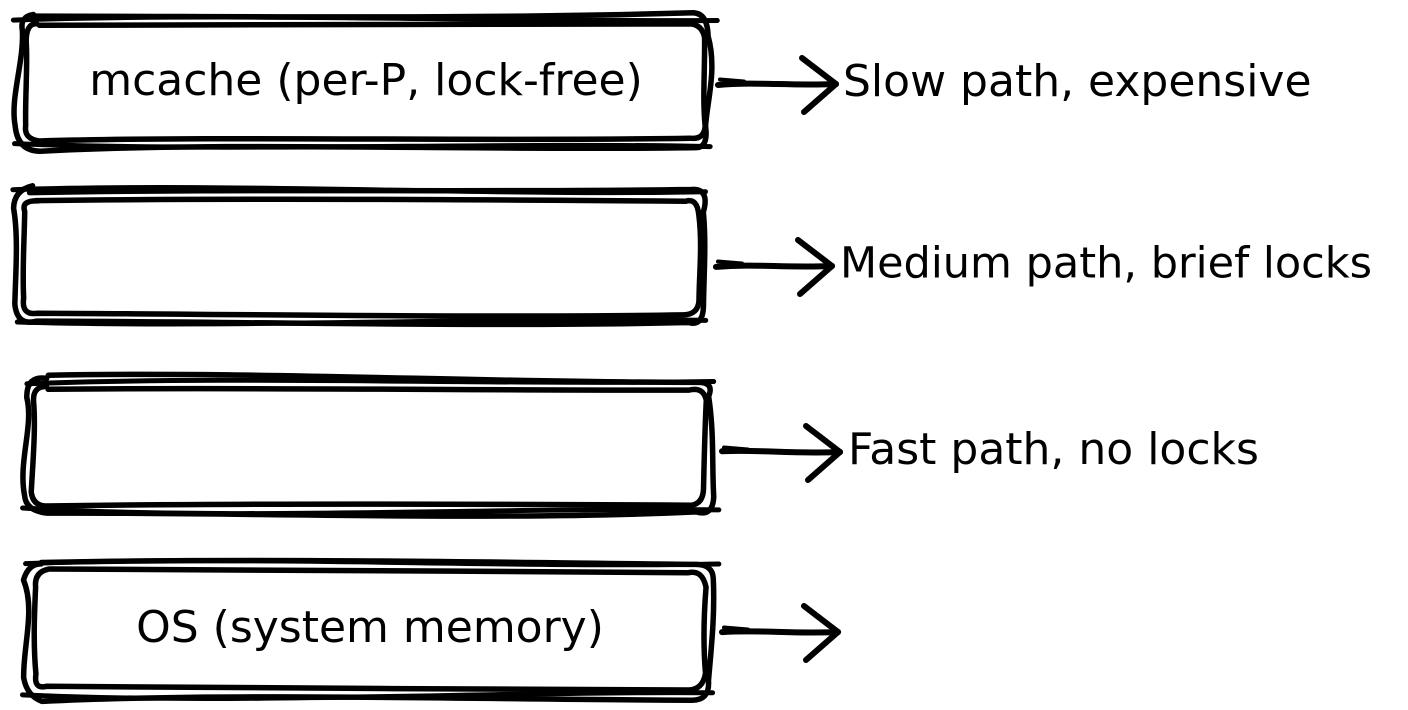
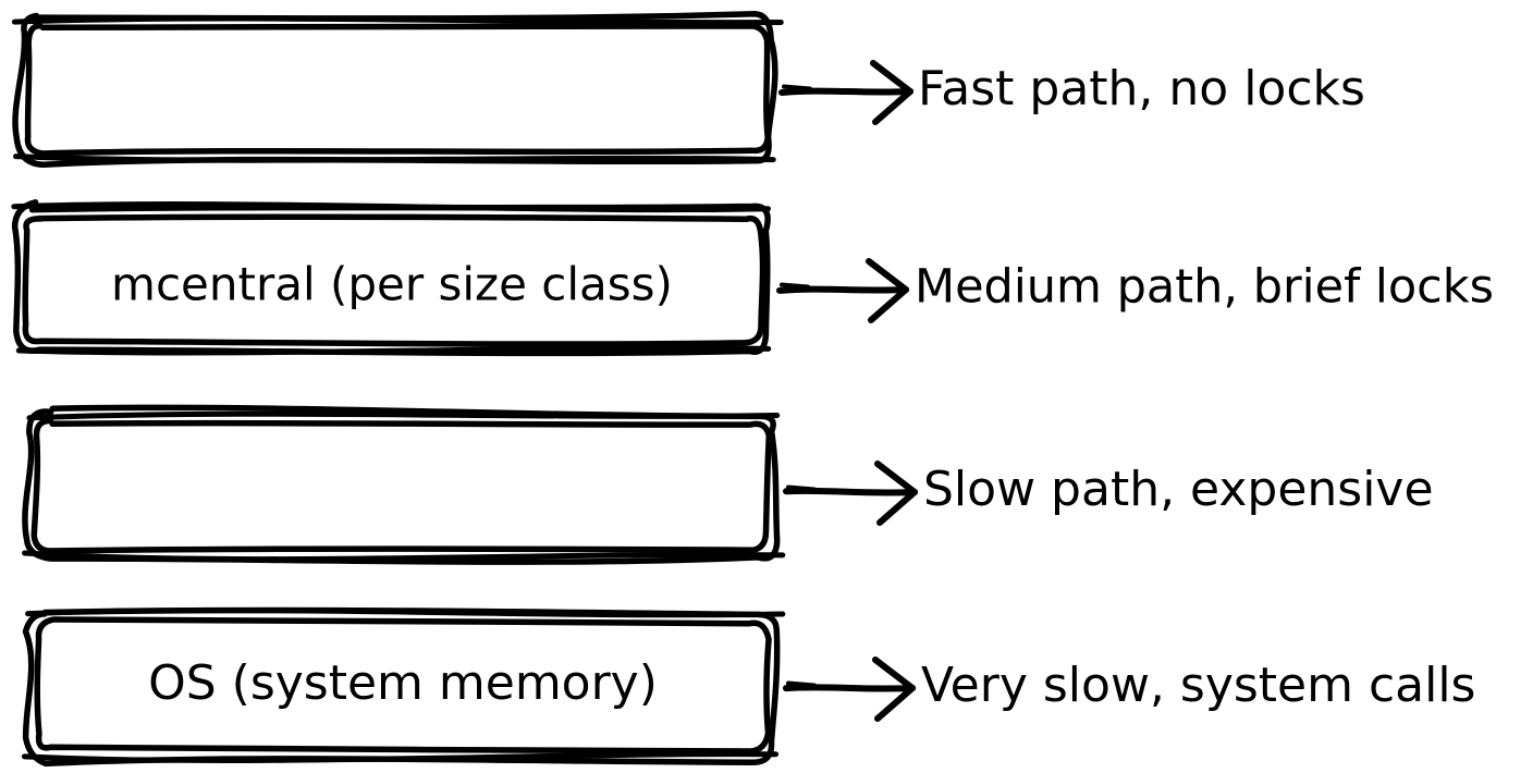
- mcache (per-P, lock-free)
- Slow path, expensive
+ Fast path, no locks
+ mcentral (per size class)
  Medium path, brief locks
- Fast path, no locks
+ Slow path, expensive
  OS (system memory)
+ Very slow, system calls
